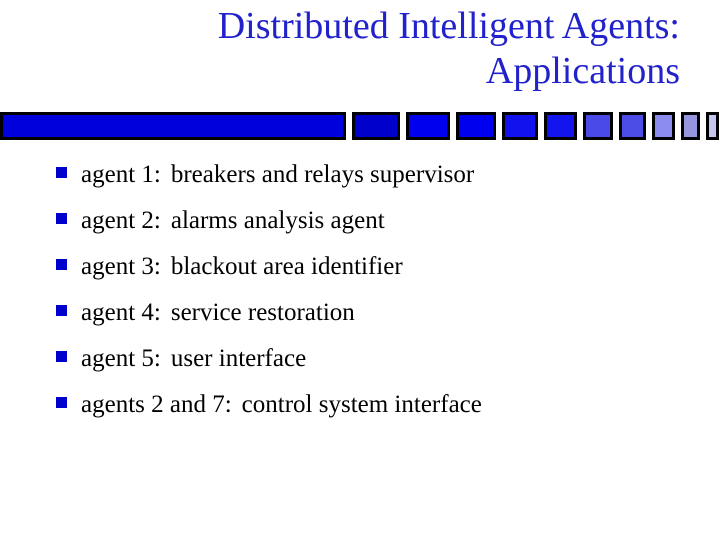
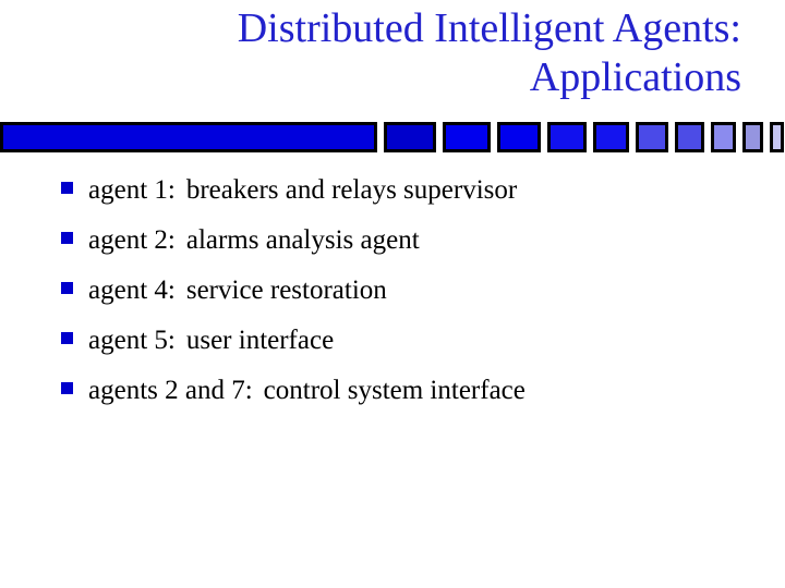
  Distributed Intelligent Agents:
  Applications
  agent 1: breakers and relays supervisor
  agent 2: alarms analysis agent
- agent 3: blackout area identifier
  agent 4: service restoration
  agent 5: user interface
  agents 2 and 7: control system interface
